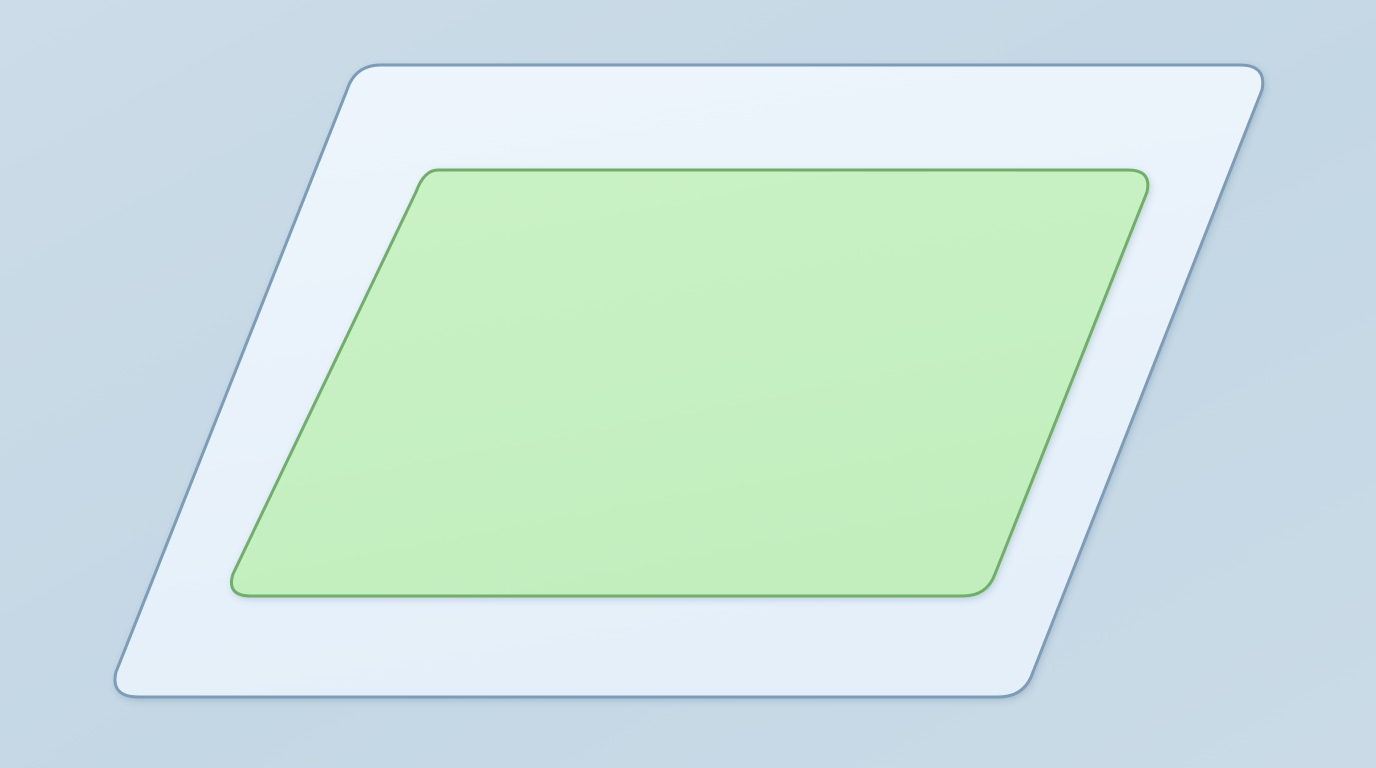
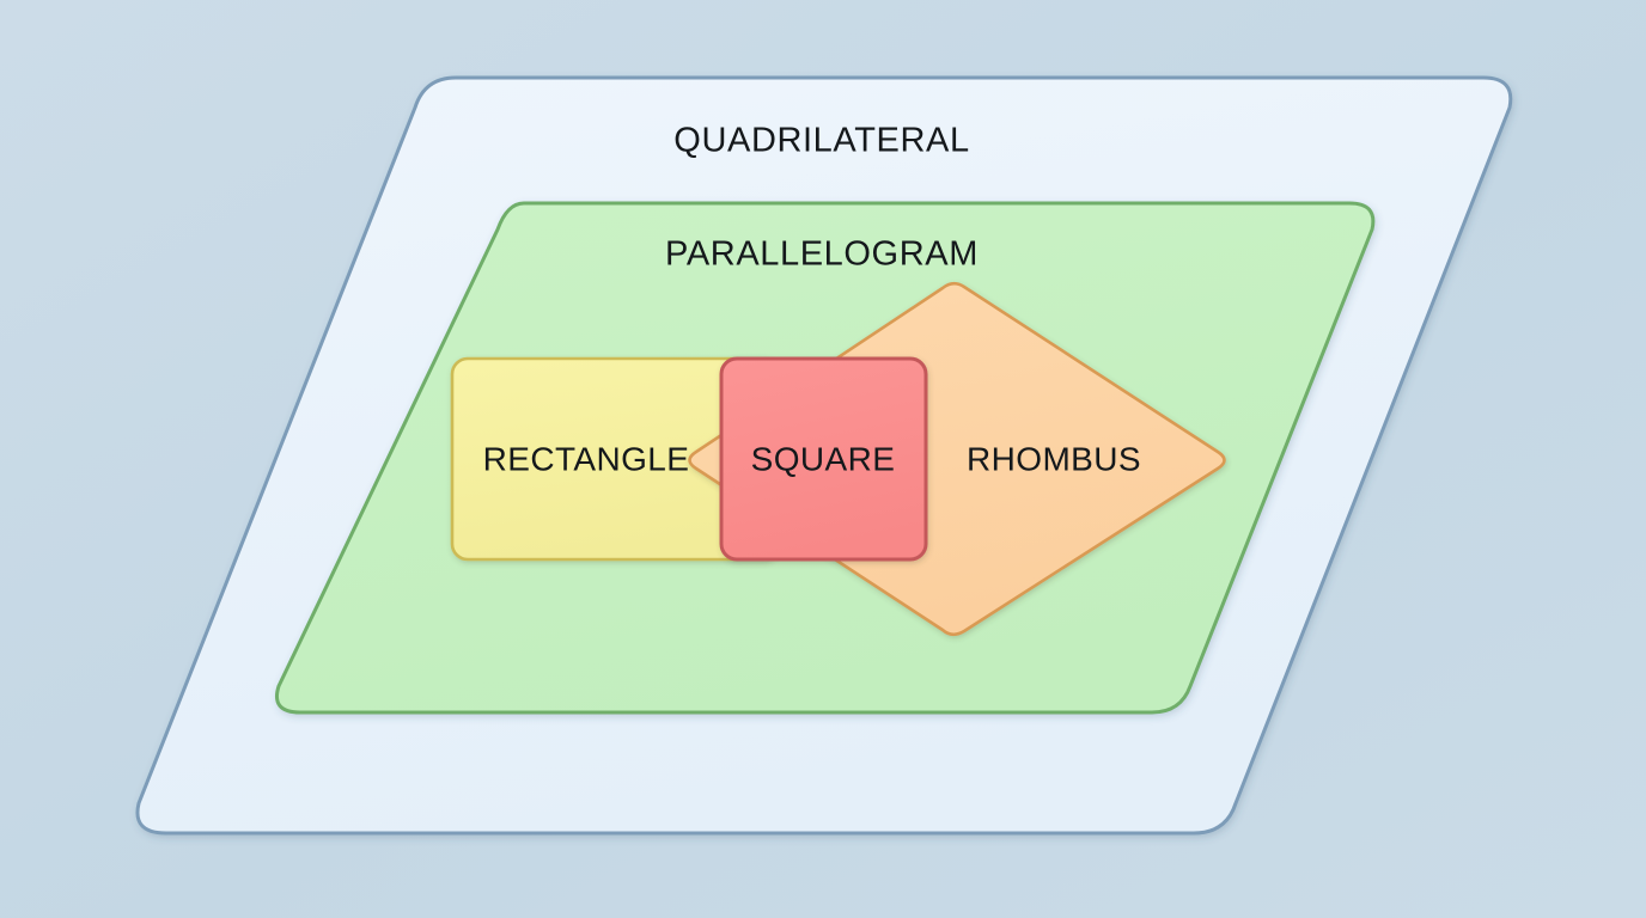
+ QUADRILATERAL
+ PARALLELOGRAM
+ RECTANGLE
+ RHOMBUS
+ SQUARE
